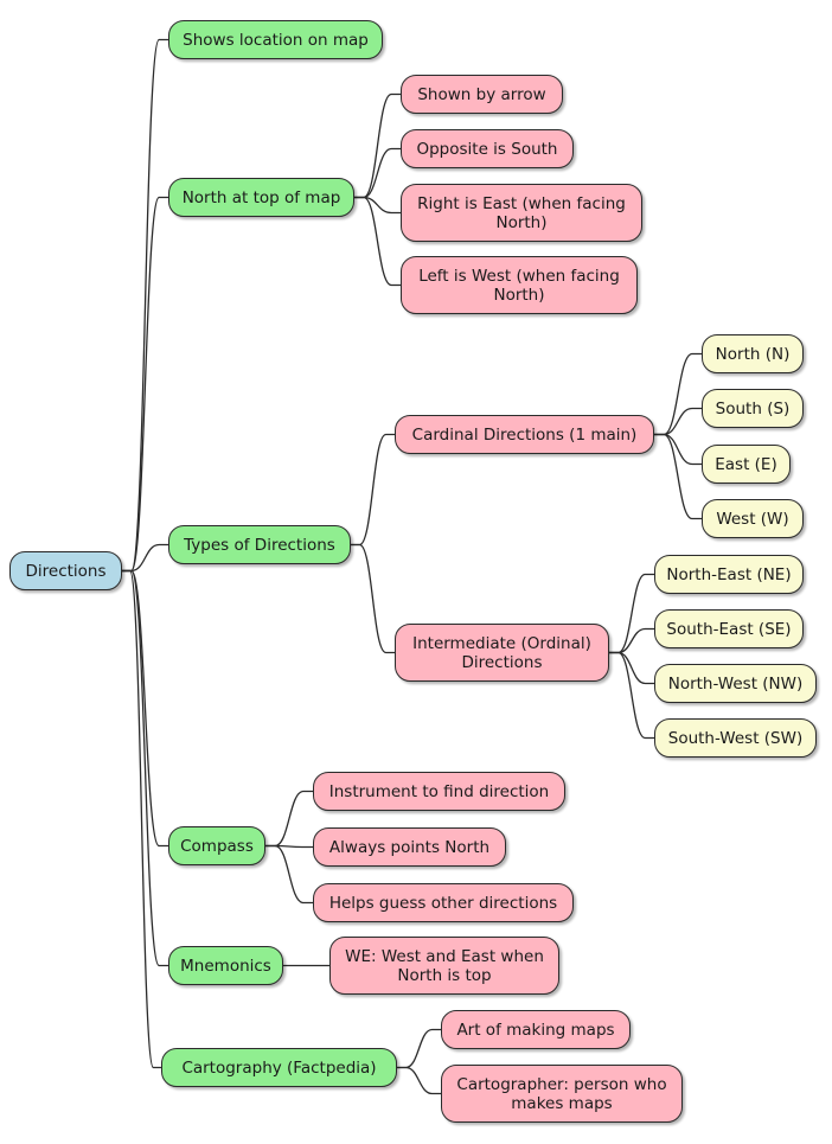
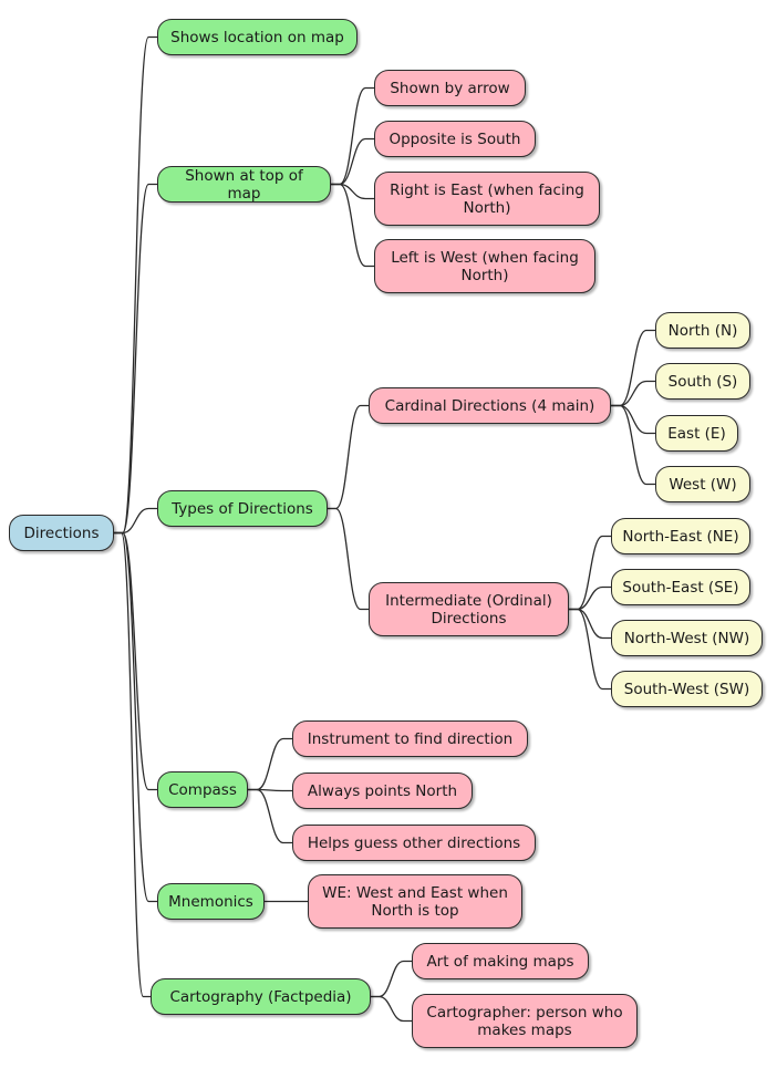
  Directions
  Shows location on map
- North at top of map
+ Shown at top of map
  Types of Directions
  Compass
  Mnemonics
  Cartography (Factpedia)
  Shown by arrow
  Opposite is South
  Right is East (when facing
  North)
  Left is West (when facing
  North)
- Cardinal Directions (1 main)
+ Cardinal Directions (4 main)
  Intermediate (Ordinal)
  Directions
  North (N)
  South (S)
  East (E)
  West (W)
  North-East (NE)
  South-East (SE)
  North-West (NW)
  South-West (SW)
  Instrument to find direction
  Always points North
  Helps guess other directions
  WE: West and East when
  North is top
  Art of making maps
  Cartographer: person who
  makes maps
